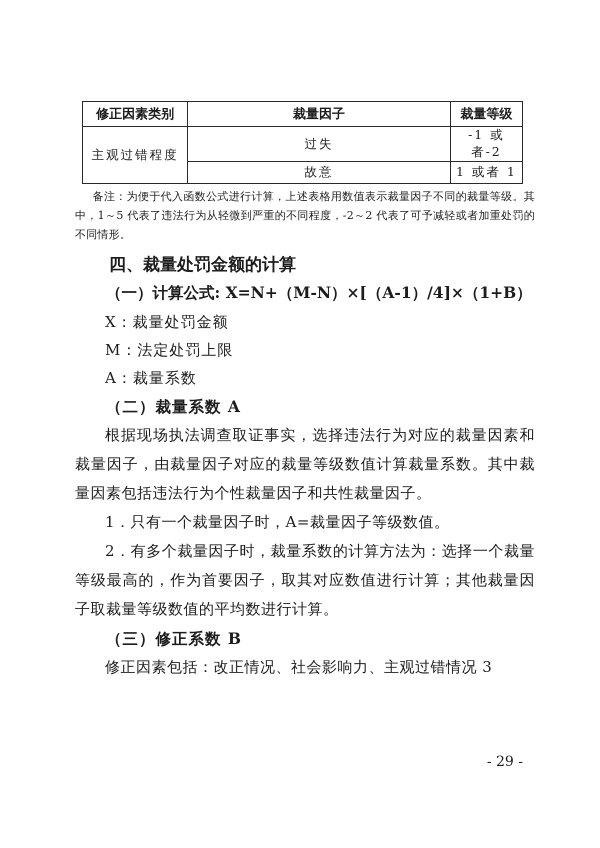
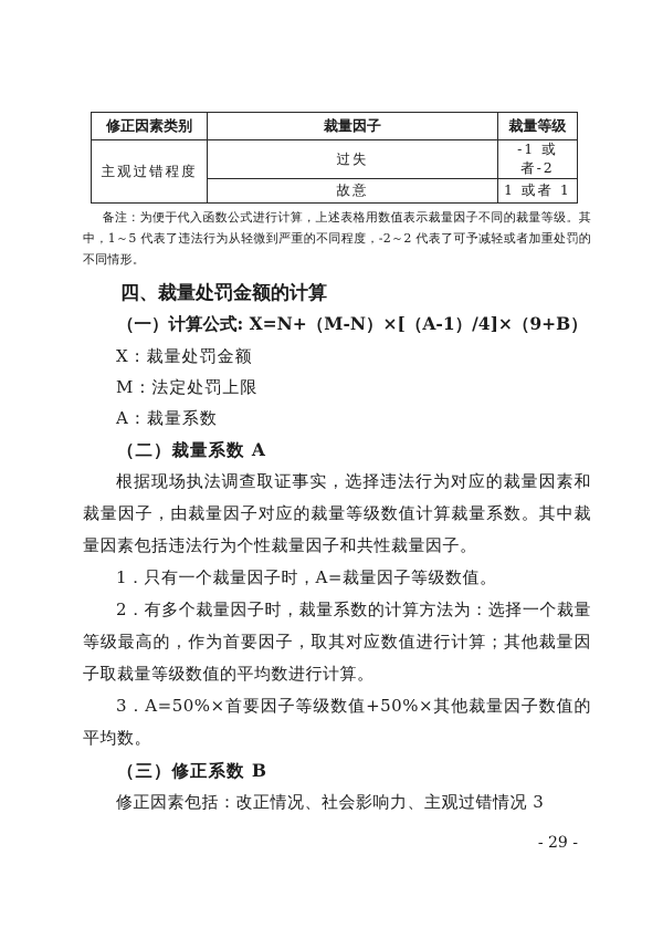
  修正因素类别	裁量因子	裁量等级
  主观过错程度	过失	-1 或者-2
  故意	1 或者 1
  备注：为便于代入函数公式进行计算，上述表格用数值表示裁量因子不同的裁量等级。其中，1～5 代表了违法行为从轻微到严重的不同程度，-2～2 代表了可予减轻或者加重处罚的不同情形。
  四、裁量处罚金额的计算
- （一）计算公式: X=N+（M-N）×[（A-1）/4]×（1+B）
+ （一）计算公式: X=N+（M-N）×[（A-1）/4]×（9+B）
  X：裁量处罚金额
  M：法定处罚上限
  A：裁量系数
  （二）裁量系数 A
  根据现场执法调查取证事实，选择违法行为对应的裁量因素和裁量因子，由裁量因子对应的裁量等级数值计算裁量系数。其中裁量因素包括违法行为个性裁量因子和共性裁量因子。
  1．只有一个裁量因子时，A=裁量因子等级数值。
  2．有多个裁量因子时，裁量系数的计算方法为：选择一个裁量等级最高的，作为首要因子，取其对应数值进行计算；其他裁量因子取裁量等级数值的平均数进行计算。
+ 3．A=50%×首要因子等级数值+50%×其他裁量因子数值的平均数。
  （三）修正系数 B
  修正因素包括：改正情况、社会影响力、主观过错情况 3
  - 29 -
